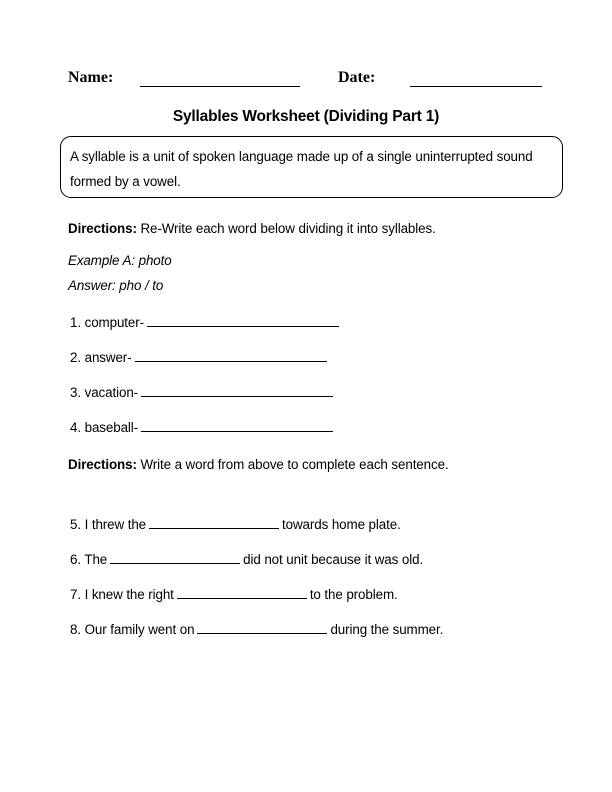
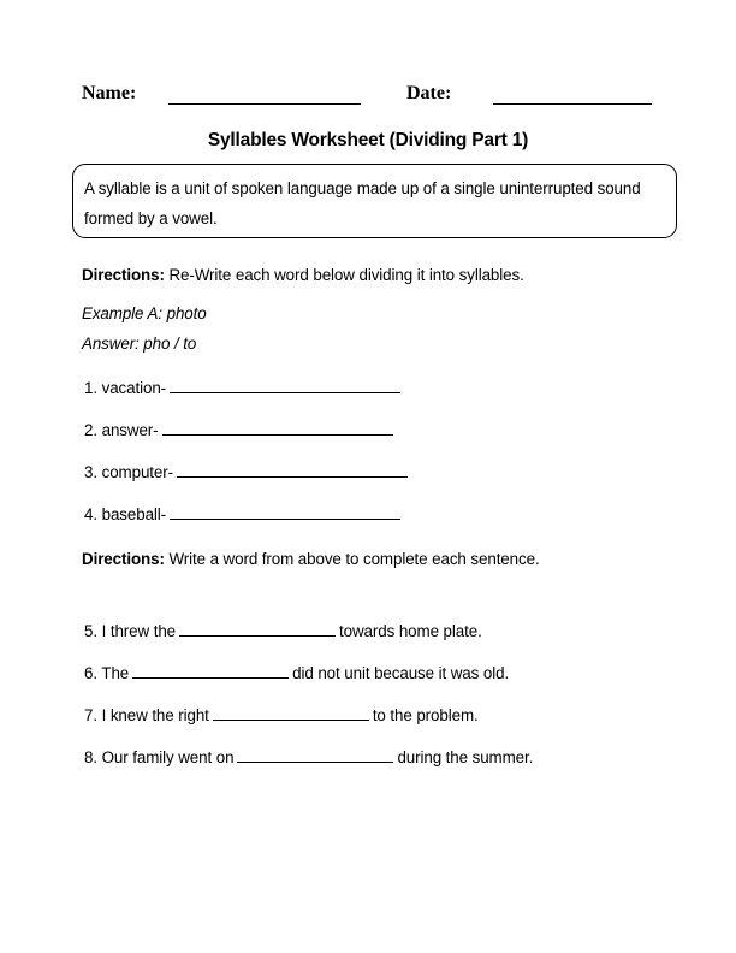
  Name:
  Date:
  Syllables Worksheet (Dividing Part 1)
  A syllable is a unit of spoken language made up of a single uninterrupted sound formed by a vowel.
  Directions: Re-Write each word below dividing it into syllables.
  Example A: photo
  Answer: pho / to
- 1. computer-
+ 1. vacation-
  2. answer-
- 3. vacation-
+ 3. computer-
  4. baseball-
  Directions: Write a word from above to complete each sentence.
  5. I threw the towards home plate.
  6. The did not unit because it was old.
  7. I knew the right to the problem.
  8. Our family went on during the summer.
